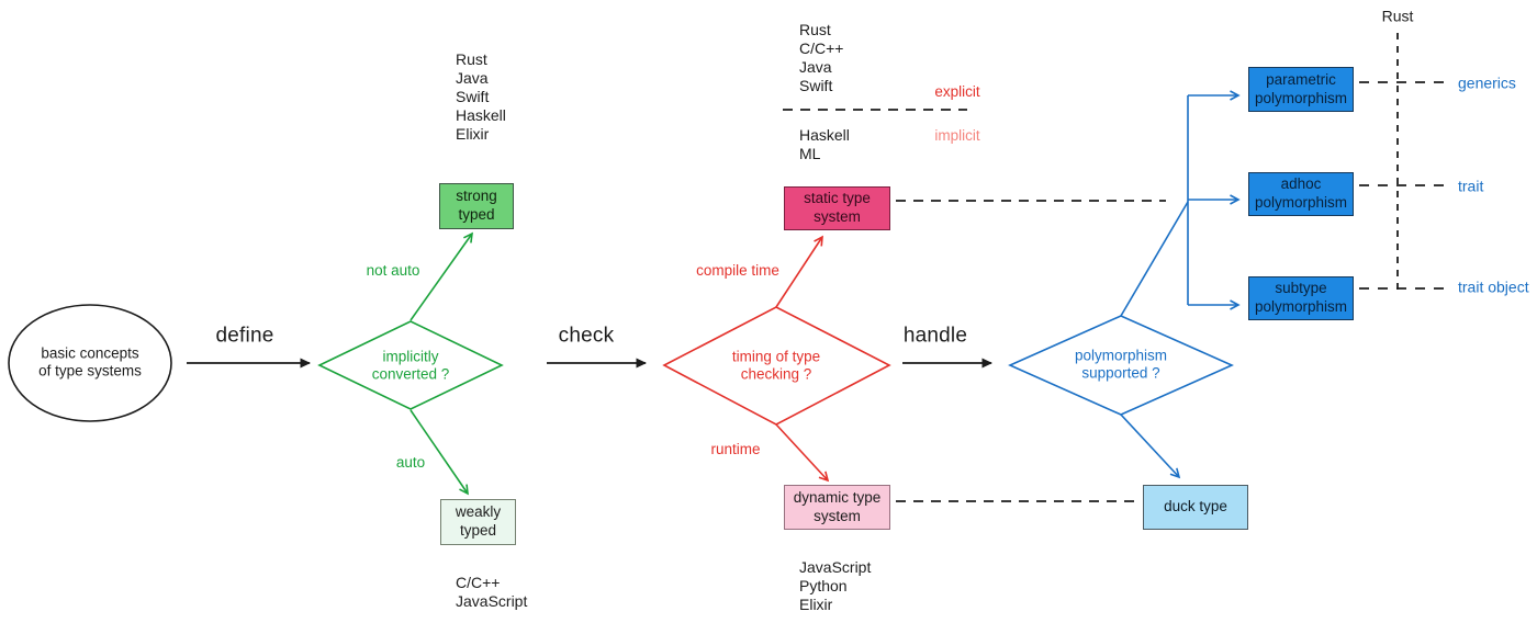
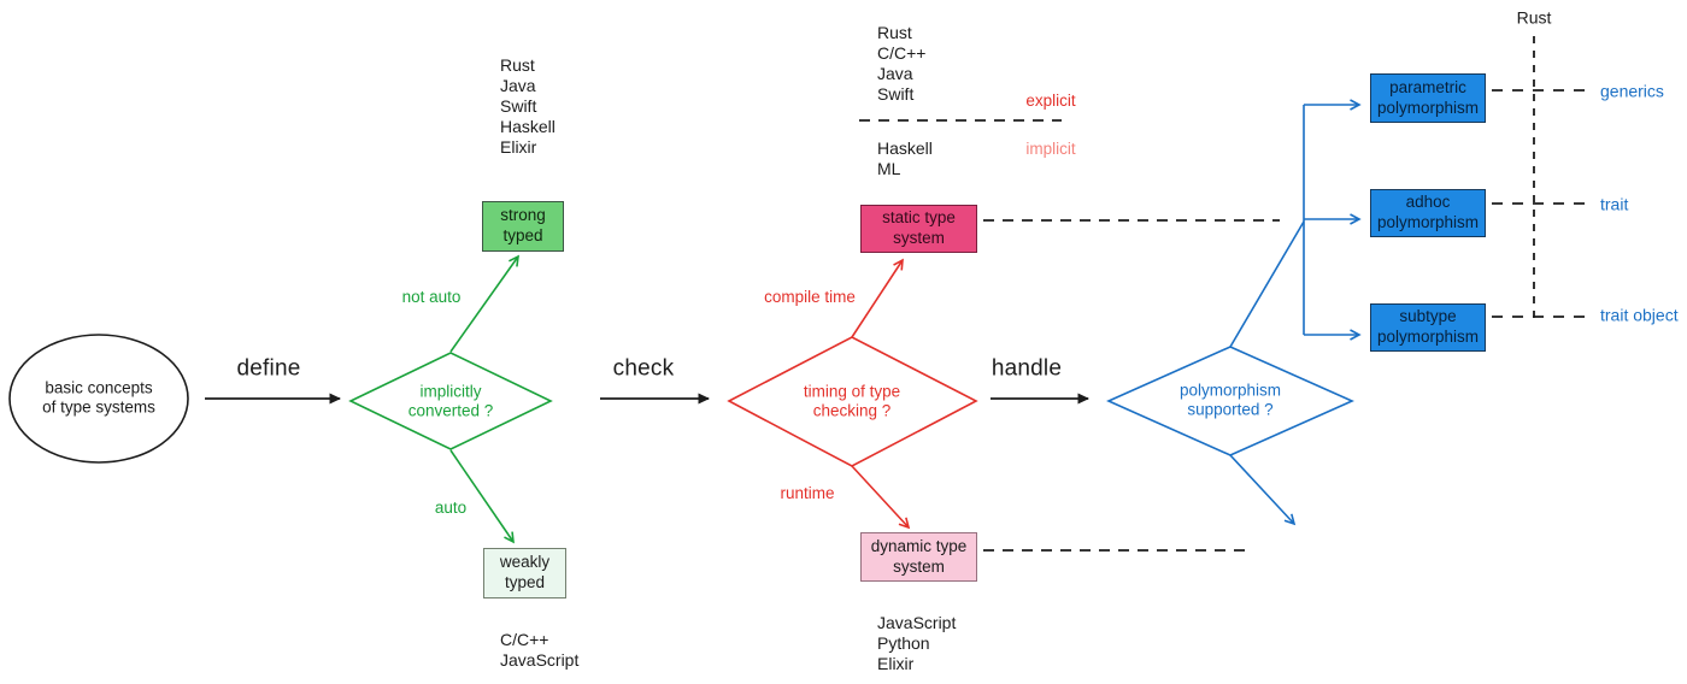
  basic concepts
  of type systems
  define
  check
  handle
  implicitly
  converted ?
  not auto
  auto
  strong
  typed
  weakly
  typed
  Rust
  Java
  Swift
  Haskell
  Elixir
  C/C++
  JavaScript
  timing of type
  checking ?
  compile time
  runtime
  static type
  system
  dynamic type
  system
  Rust
  C/C++
  Java
  Swift
  explicit
  Haskell
  ML
  implicit
  JavaScript
  Python
  Elixir
  polymorphism
  supported ?
  parametric
  polymorphism
  adhoc
  polymorphism
  subtype
  polymorphism
- duck type
  Rust
  generics
  trait
  trait object
